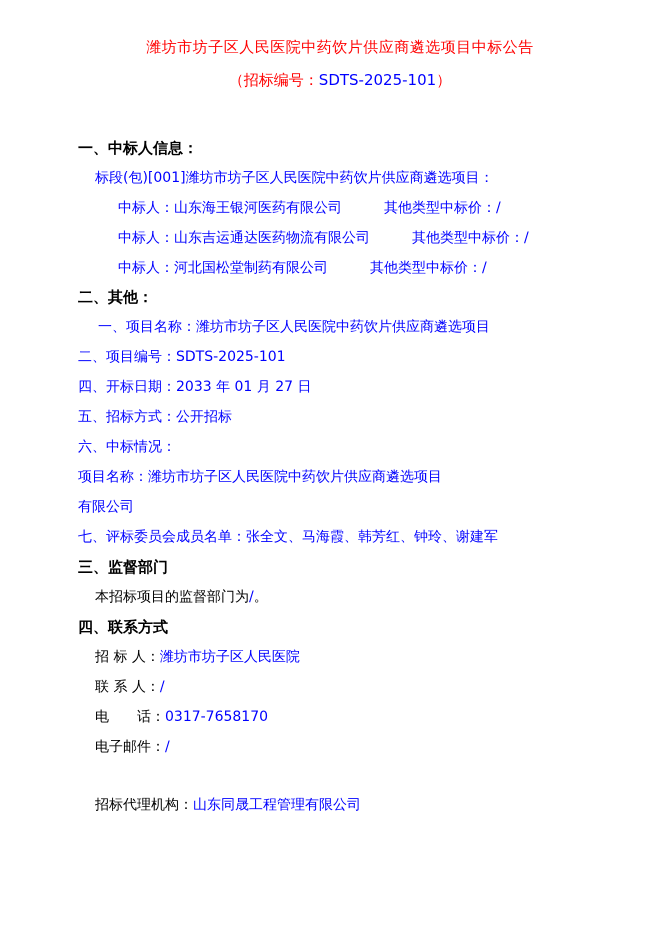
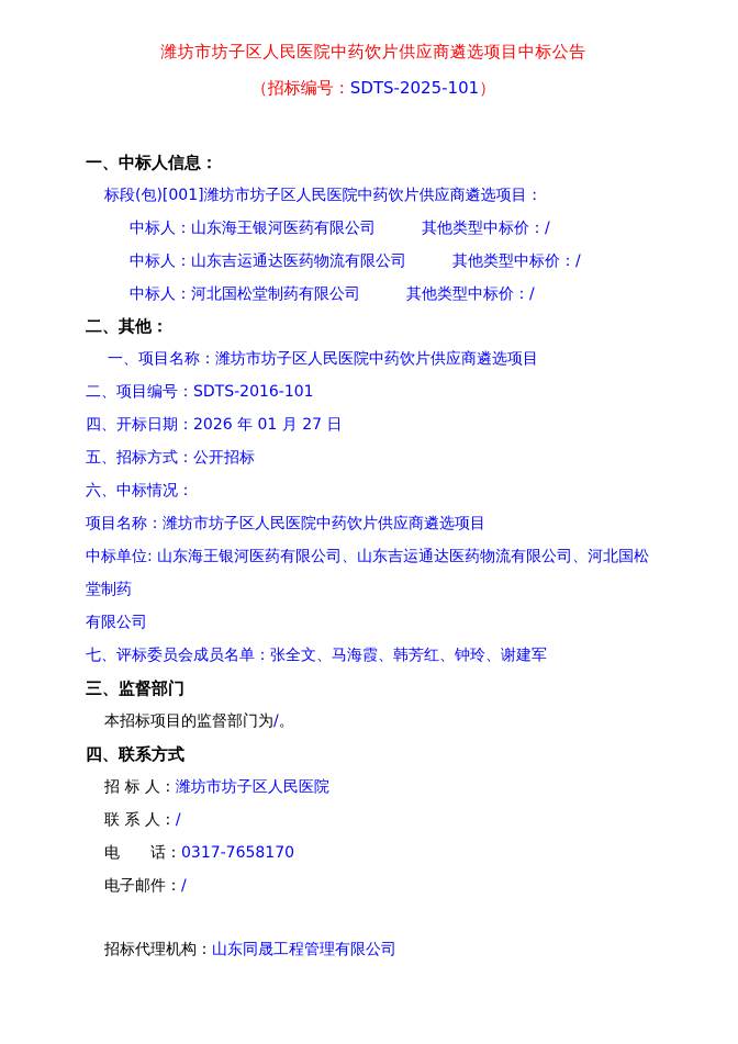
  潍坊市坊子区人民医院中药饮片供应商遴选项目中标公告
  （招标编号：SDTS-2025-101）
  一、中标人信息：
  标段(包)[001]潍坊市坊子区人民医院中药饮片供应商遴选项目：
  中标人：山东海王银河医药有限公司 其他类型中标价：/
  中标人：山东吉运通达医药物流有限公司 其他类型中标价：/
  中标人：河北国松堂制药有限公司 其他类型中标价：/
  二、其他：
  一、项目名称：潍坊市坊子区人民医院中药饮片供应商遴选项目
- 二、项目编号：SDTS-2025-101
+ 二、项目编号：SDTS-2016-101
- 四、开标日期：2033 年 01 月 27 日
+ 四、开标日期：2026 年 01 月 27 日
  五、招标方式：公开招标
  六、中标情况：
  项目名称：潍坊市坊子区人民医院中药饮片供应商遴选项目
+ 中标单位: 山东海王银河医药有限公司、山东吉运通达医药物流有限公司、河北国松堂制药
  有限公司
  七、评标委员会成员名单：张全文、马海霞、韩芳红、钟玲、谢建军
  三、监督部门
  本招标项目的监督部门为/。
  四、联系方式
  招 标 人：潍坊市坊子区人民医院
  联 系 人：/
  电 话：0317-7658170
  电子邮件：/
  招标代理机构：山东同晟工程管理有限公司
